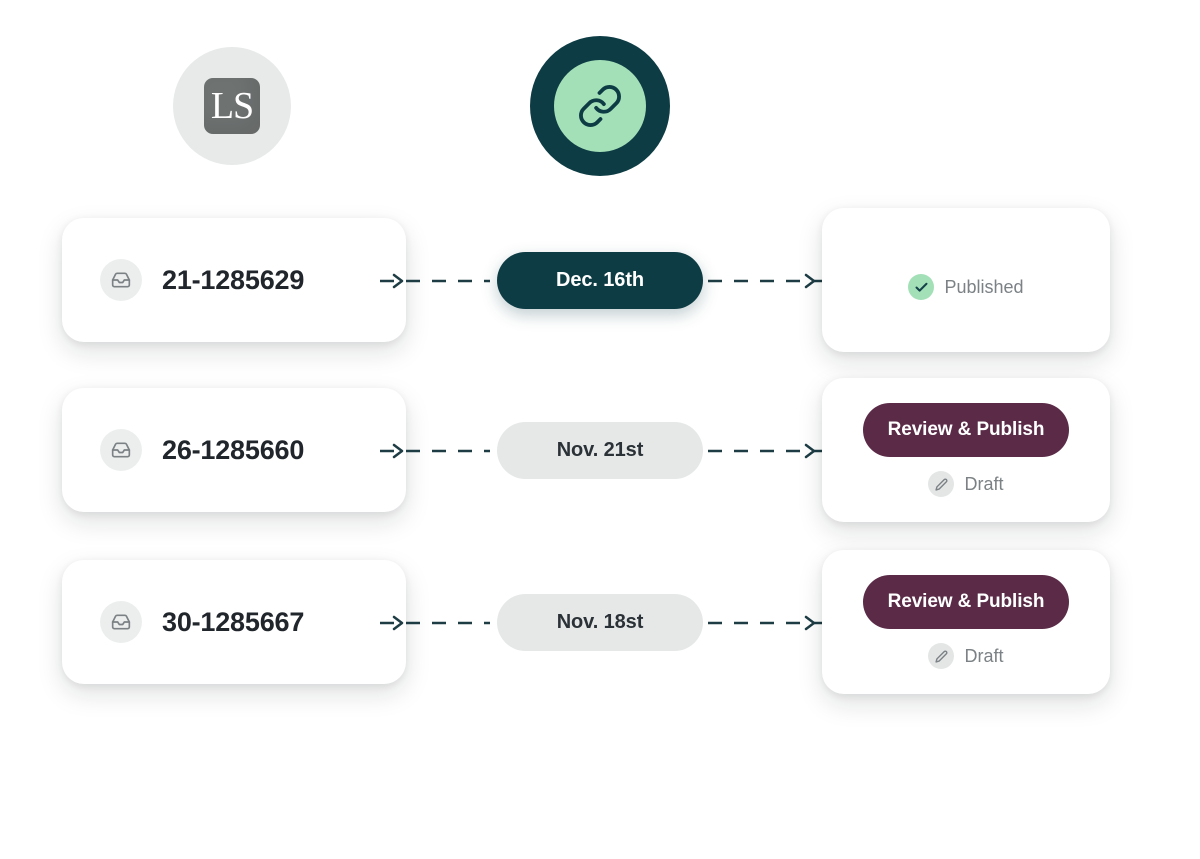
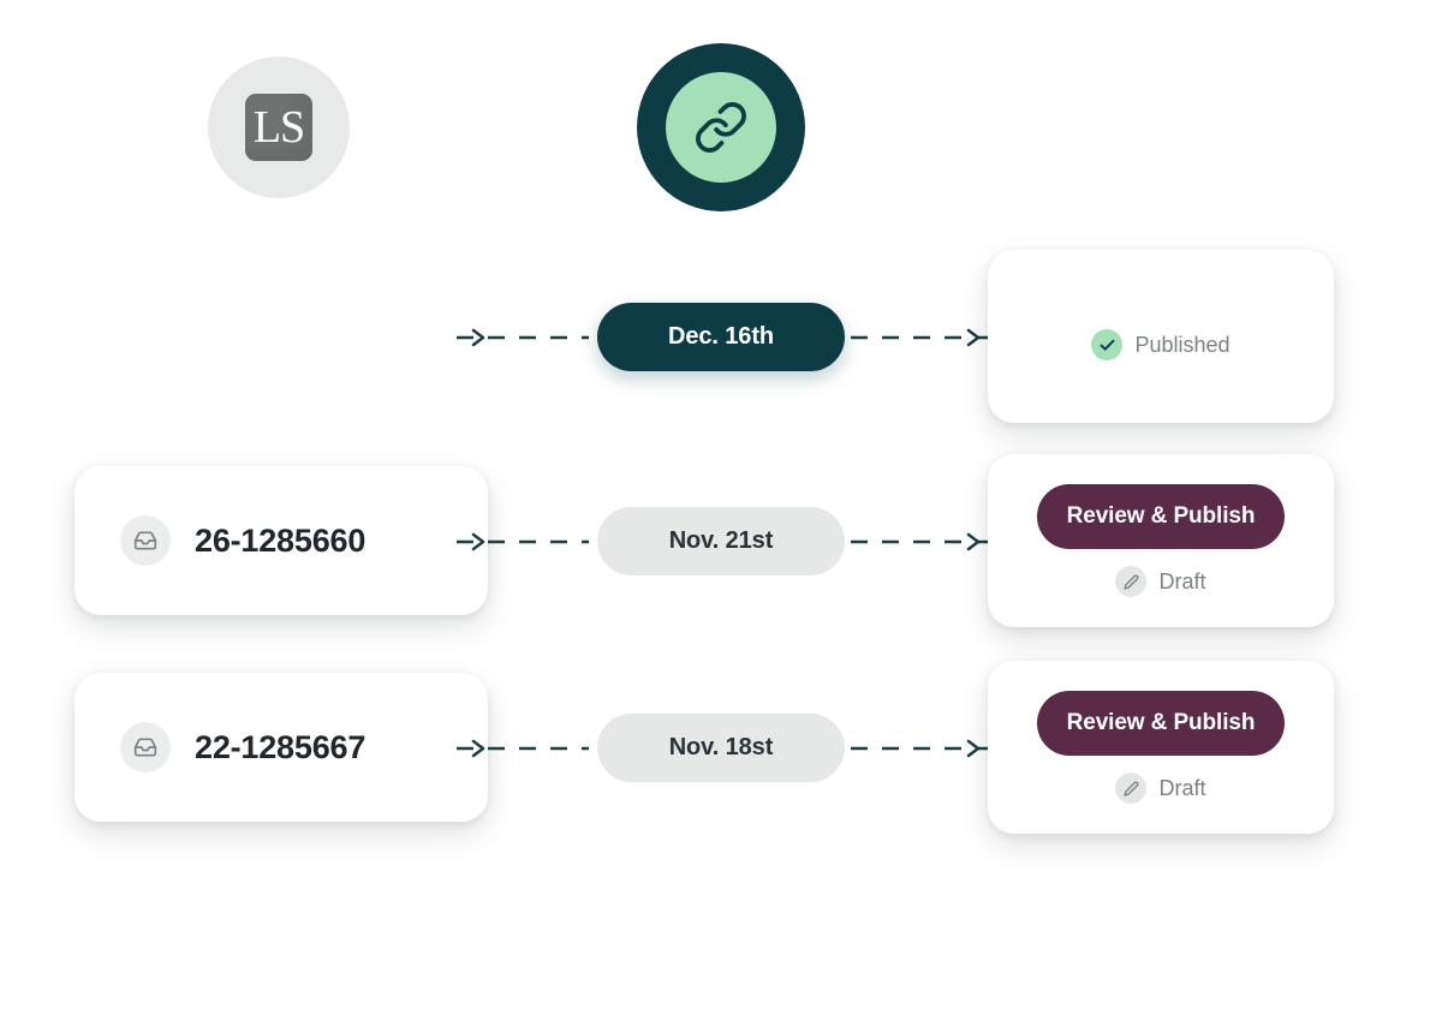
  LS
- 21-1285629
  Dec. 16th
  Published
  26-1285660
  Nov. 21st
  Review & Publish
  Draft
- 30-1285667
+ 22-1285667
  Nov. 18st
  Review & Publish
  Draft
